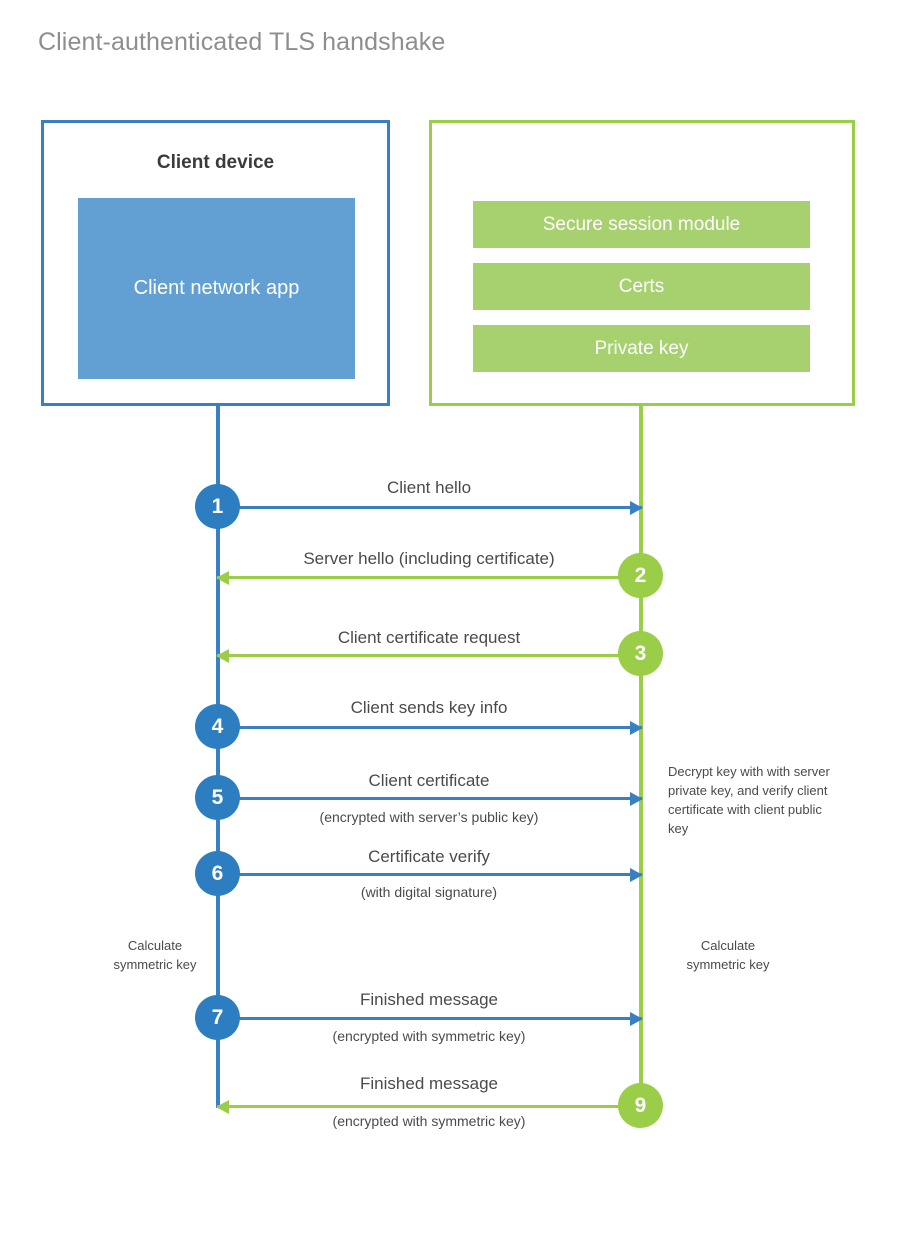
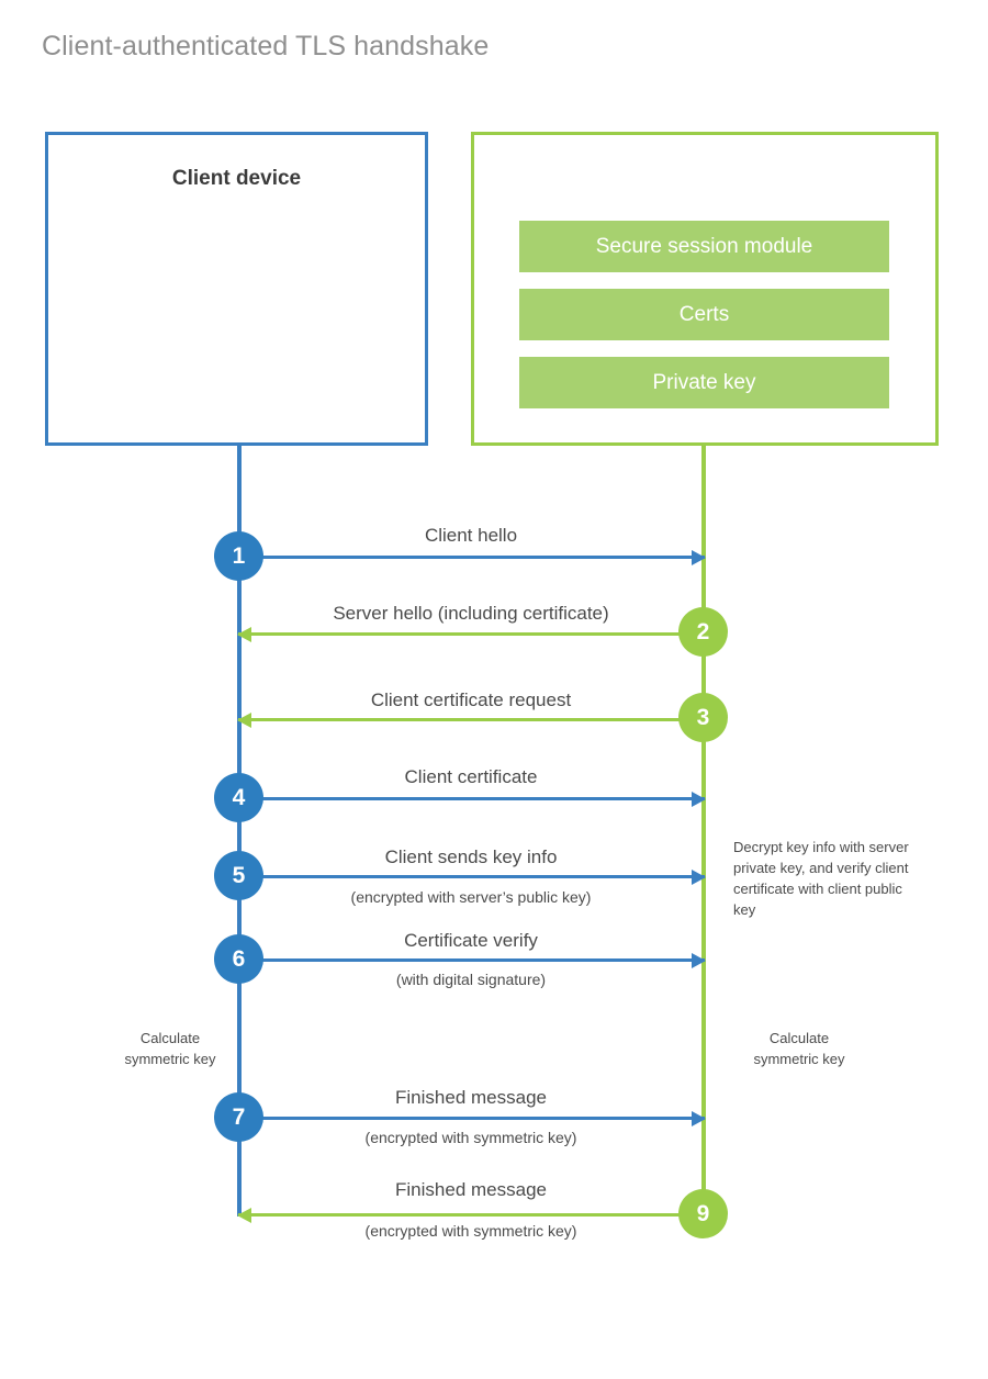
  Client-authenticated TLS handshake
  Client device
- Client network app
  Secure session module
  Certs
  Private key
  Client hello
  1
  Server hello (including certificate)
  2
  Client certificate request
  3
- Client sends key info
+ Client certificate
  4
- Client certificate
+ Client sends key info
  (encrypted with server’s public key)
  5
  Certificate verify
  (with digital signature)
  6
- Decrypt key with with server private key, and verify client certificate with client public key
+ Decrypt key info with server private key, and verify client certificate with client public key
  Calculate
  symmetric key
  Calculate
  symmetric key
  Finished message
  (encrypted with symmetric key)
  7
  Finished message
  (encrypted with symmetric key)
  9
